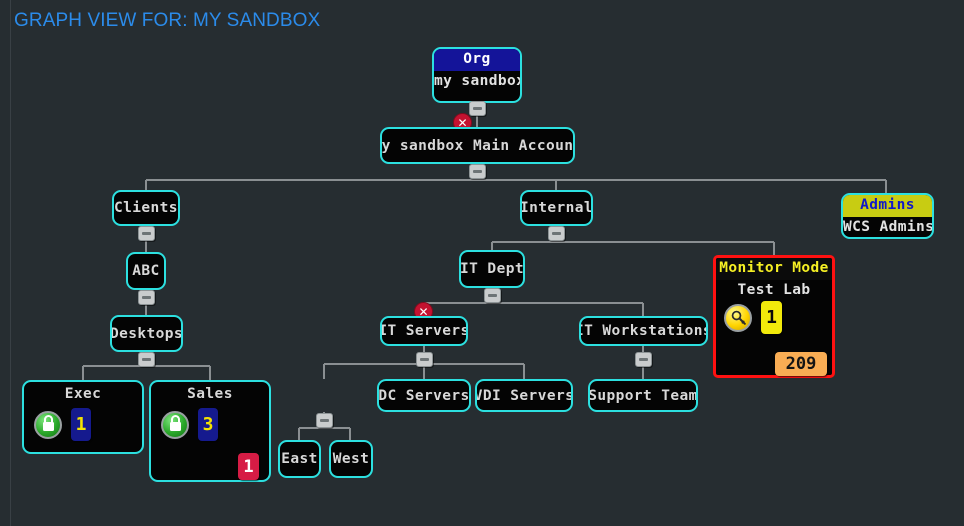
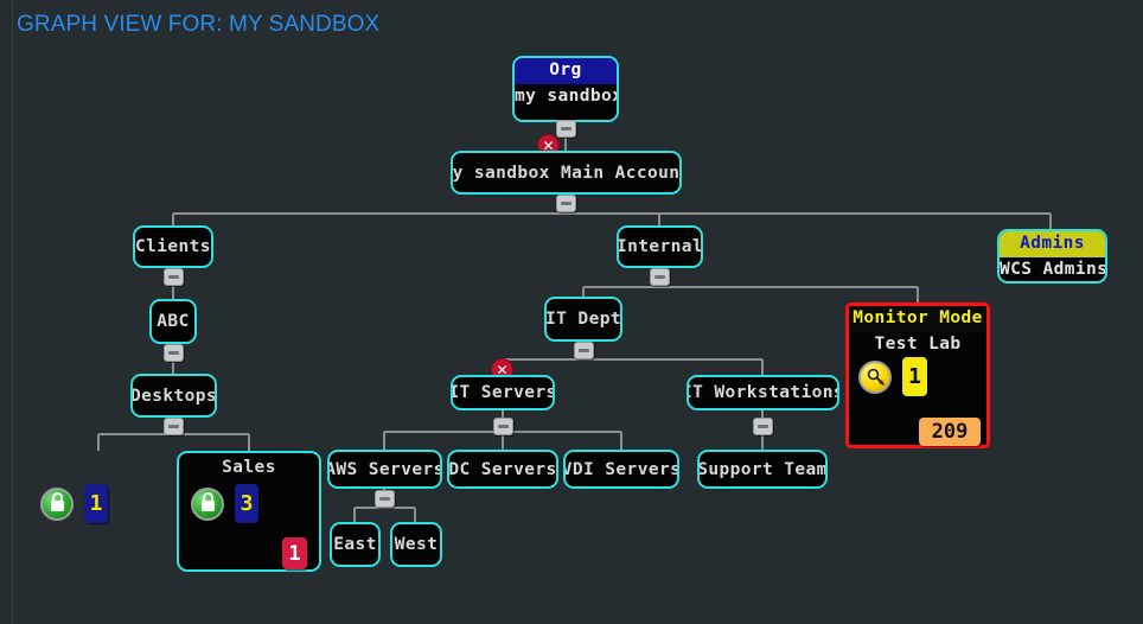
  GRAPH VIEW FOR: MY SANDBOX
  Org
  my sandbo
  ✕
  y sandbox Main Accoun
  Clients
  Internal
  Admins
  WCS Admins
  ABC
  IT Dept
  Monitor Mode
  Test Lab
  1
  209
  Desktops
  ✕
  IT Servers
  T Workstation
- Exec
  1
  Sales
  3
  1
+ AWS Servers
  DC Servers
  VDI Servers
  Support Team
  East
  West
